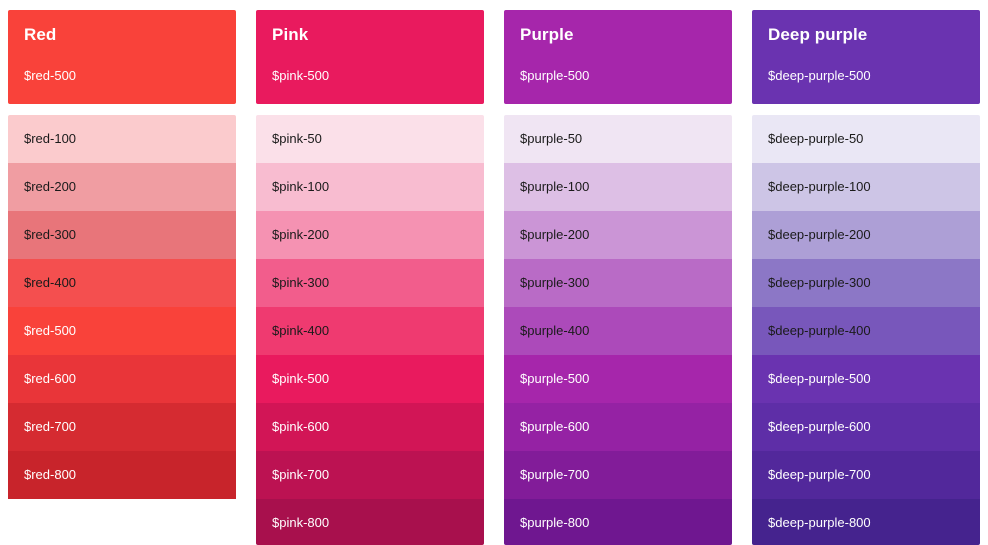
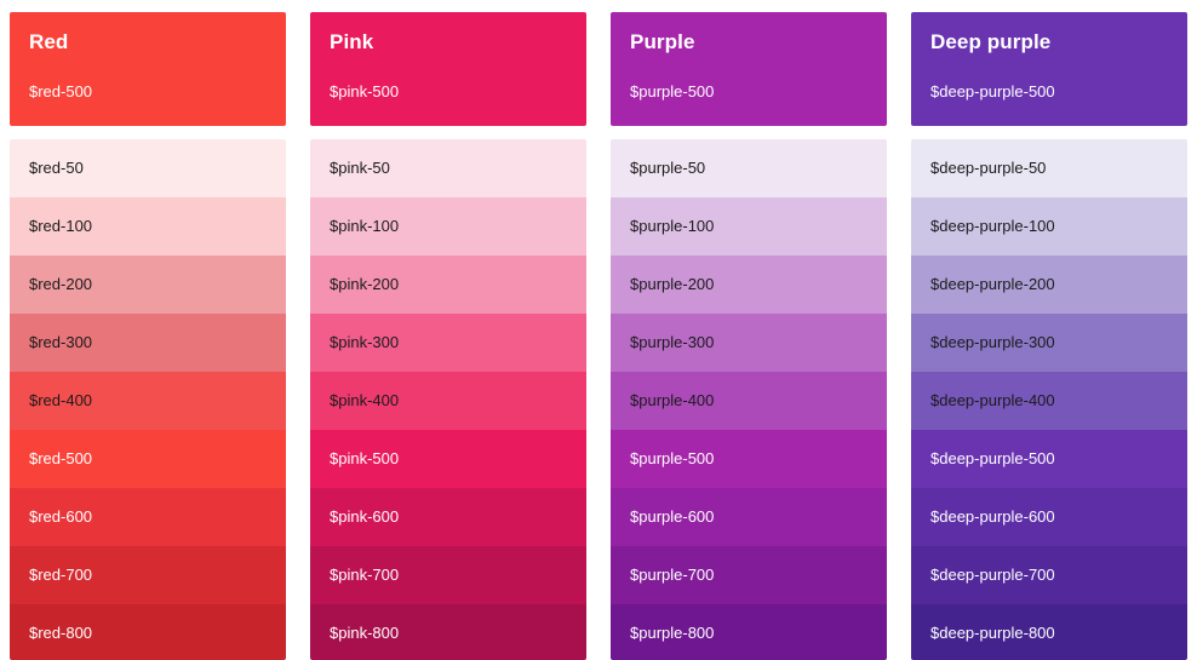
  Red
  $red-500
+ $red-50
  $red-100
  $red-200
  $red-300
  $red-400
  $red-500
  $red-600
  $red-700
  $red-800
  Pink
  $pink-500
  $pink-50
  $pink-100
  $pink-200
  $pink-300
  $pink-400
  $pink-500
  $pink-600
  $pink-700
  $pink-800
  Purple
  $purple-500
  $purple-50
  $purple-100
  $purple-200
  $purple-300
  $purple-400
  $purple-500
  $purple-600
  $purple-700
  $purple-800
  Deep purple
  $deep-purple-500
  $deep-purple-50
  $deep-purple-100
  $deep-purple-200
  $deep-purple-300
  $deep-purple-400
  $deep-purple-500
  $deep-purple-600
  $deep-purple-700
  $deep-purple-800
